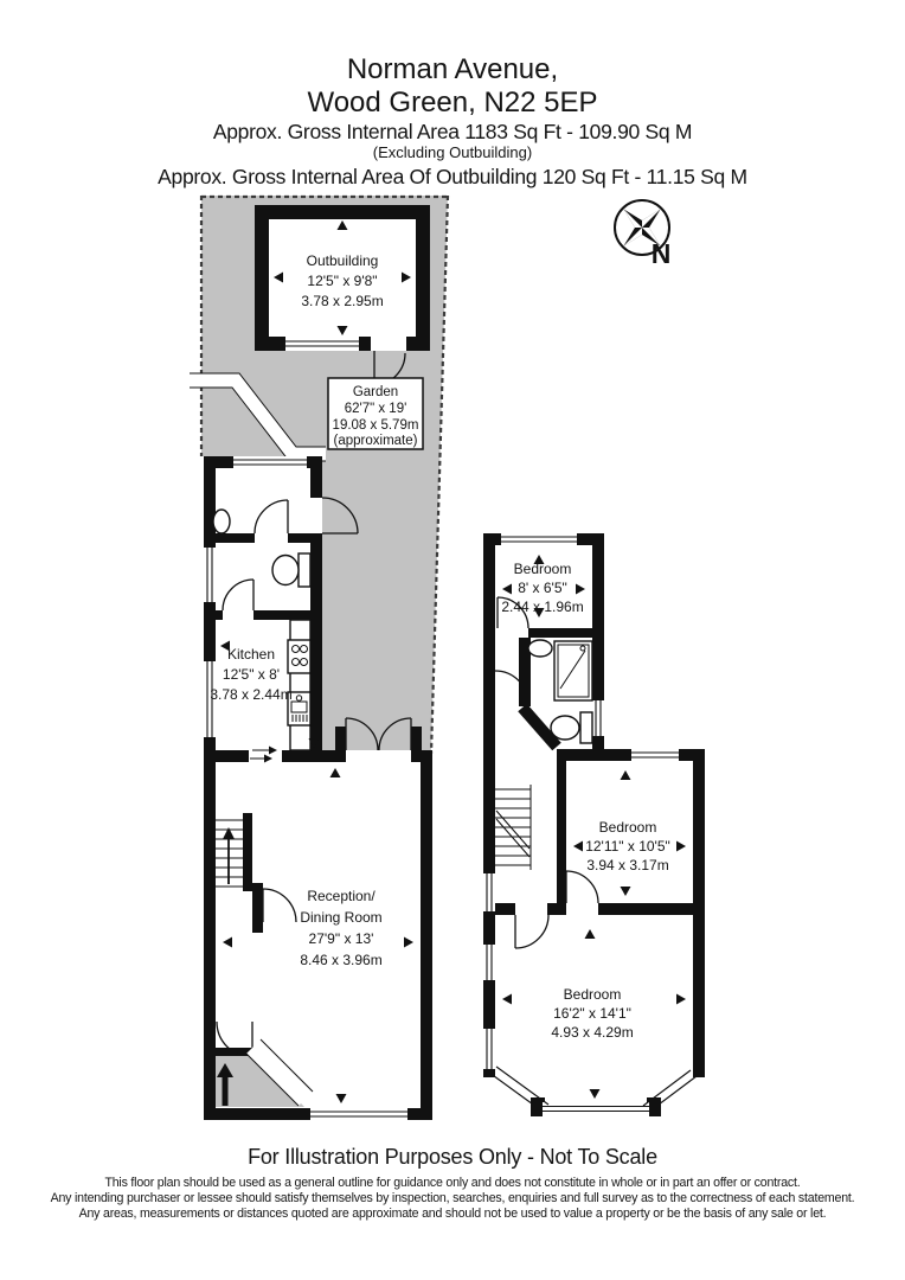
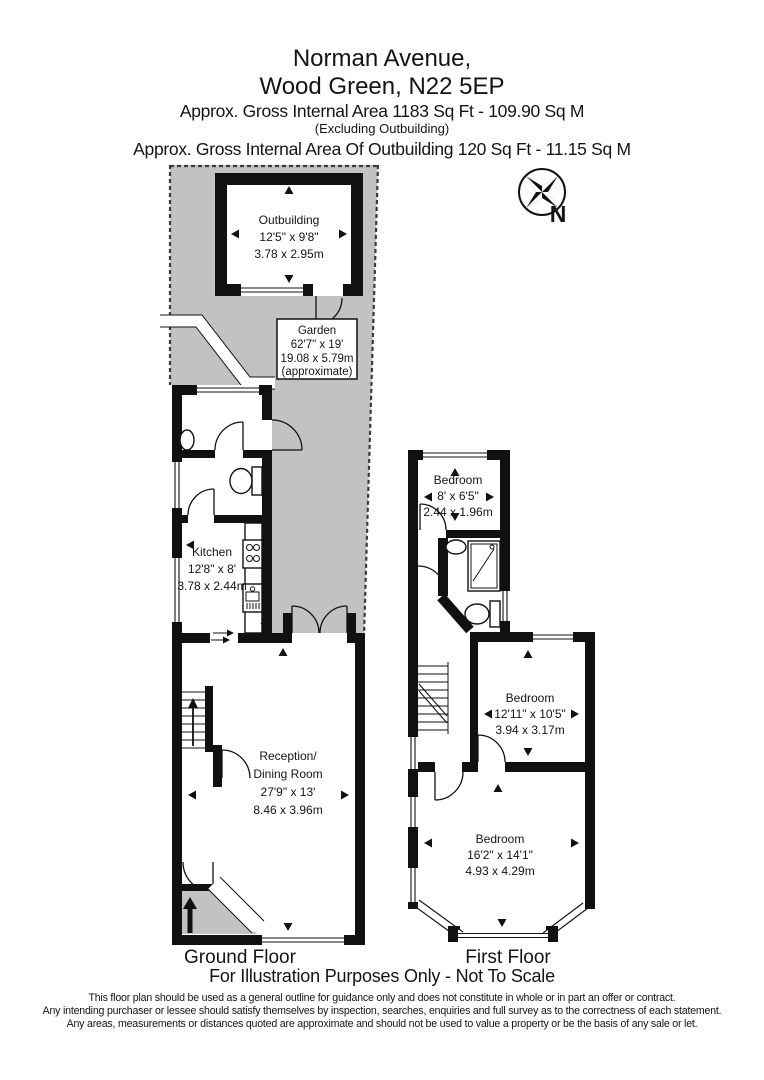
  N
  Norman Avenue,
  Wood Green, N22 5EP
  Approx. Gross Internal Area 1183 Sq Ft - 109.90 Sq M
  (Excluding Outbuilding)
  Approx. Gross Internal Area Of Outbuilding 120 Sq Ft - 11.15 Sq M
  Outbuilding
  12'5" x 9'8"
  3.78 x 2.95m
  Garden
  62'7" x 19'
  19.08 x 5.79m
  (approximate)
  Kitchen
- 12'5" x 8'
+ 12'8" x 8'
  3.78 x 2.44m
  Reception/
  Dining Room
  27'9" x 13'
  8.46 x 3.96m
  Bedroom
  8' x 6'5"
  2.44 x 1.96m
  Bedroom
  12'11" x 10'5"
  3.94 x 3.17m
  Bedroom
  16'2" x 14'1"
  4.93 x 4.29m
+ Ground Floor
+ First Floor
  For Illustration Purposes Only - Not To Scale
  This floor plan should be used as a general outline for guidance only and does not constitute in whole or in part an offer or contract.
  Any intending purchaser or lessee should satisfy themselves by inspection, searches, enquiries and full survey as to the correctness of each statement.
  Any areas, measurements or distances quoted are approximate and should not be used to value a property or be the basis of any sale or let.
